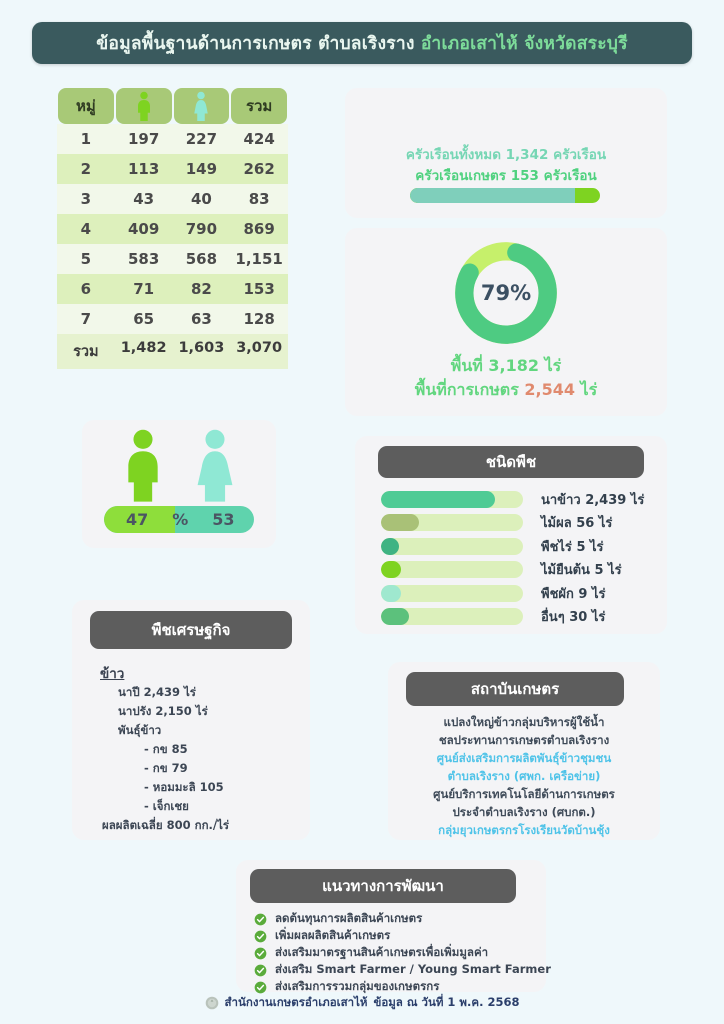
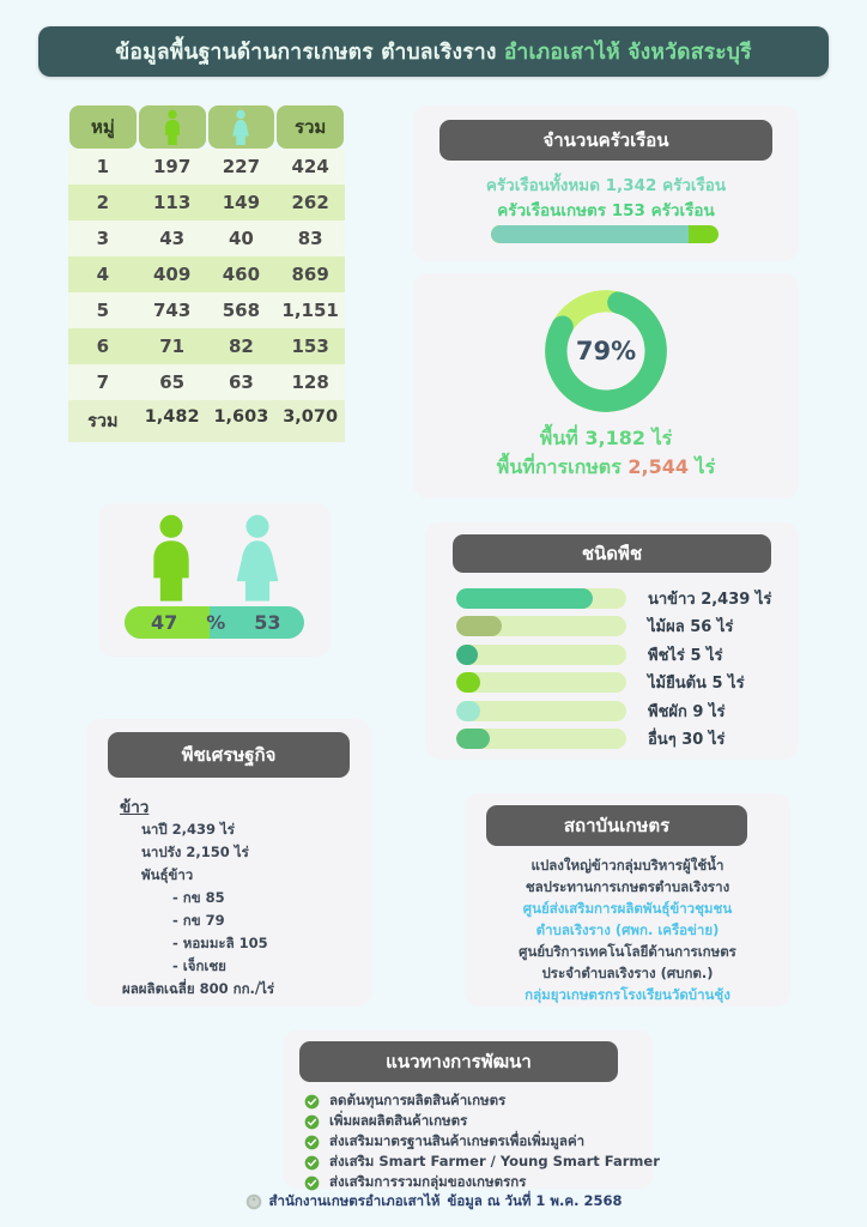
  ข้อมูลพื้นฐานด้านการเกษตร
  ตำบลเริงราง
  อำเภอเสาไห้ จังหวัดสระบุรี
  หมู่
  รวม
  1
  197
  227
  424
  2
  113
  149
  262
  3
  43
  40
  83
  4
  409
- 790
+ 460
  869
  5
- 583
+ 743
  568
  1,151
  6
  71
  82
  153
  7
  65
  63
  128
  รวม
  1,482
  1,603
  3,070
+ จำนวนครัวเรือน
  ครัวเรือนทั้งหมด 1,342 ครัวเรือน
  ครัวเรือนเกษตร 153 ครัวเรือน
  79%
  พื้นที่ 3,182 ไร่
  พื้นที่การเกษตร 2,544 ไร่
  47
  %
  53
  ชนิดพืช
  นาข้าว 2,439 ไร่
  ไม้ผล 56 ไร่
  พืชไร่ 5 ไร่
  ไม้ยืนต้น 5 ไร่
  พืชผัก 9 ไร่
  อื่นๆ 30 ไร่
  พืชเศรษฐกิจ
  ข้าว
  นาปี 2,439 ไร่
  นาปรัง 2,150 ไร่
  พันธุ์ข้าว
  - กข 85
  - กข 79
  - หอมมะลิ 105
  - เจ็กเชย
  ผลผลิตเฉลี่ย 800 กก./ไร่
  สถาบันเกษตร
  แปลงใหญ่ข้าวกลุ่มบริหารผู้ใช้น้ำ
  ชลประทานการเกษตรตำบลเริงราง
  ศูนย์ส่งเสริมการผลิตพันธุ์ข้าวชุมชน
  ตำบลเริงราง (ศพก. เครือข่าย)
  ศูนย์บริการเทคโนโลยีด้านการเกษตร
  ประจำตำบลเริงราง (ศบกต.)
  กลุ่มยุวเกษตรกรโรงเรียนวัดบ้านชุ้ง
  แนวทางการพัฒนา
  ลดต้นทุนการผลิตสินค้าเกษตร
  เพิ่มผลผลิตสินค้าเกษตร
  ส่งเสริมมาตรฐานสินค้าเกษตรเพื่อเพิ่มมูลค่า
  ส่งเสริม Smart Farmer / Young Smart Farmer
  ส่งเสริมการรวมกลุ่มของเกษตรกร
  สำนักงานเกษตรอำเภอเสาไห้
  ข้อมูล ณ วันที่ 1 พ.ค. 2568
